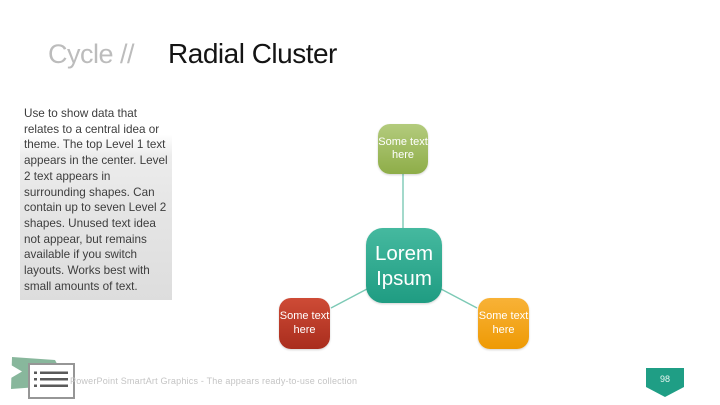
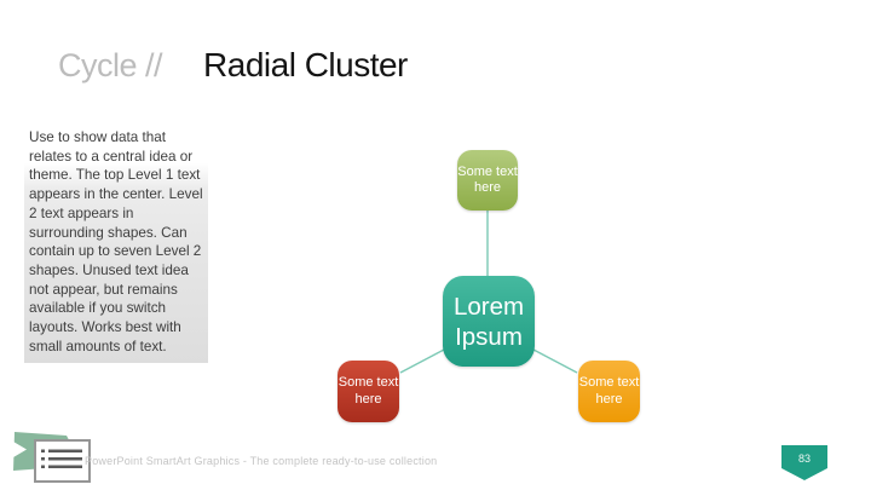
  Cycle //
  Radial Cluster
  Use to show data that relates to a central idea or theme. The top Level 1 text appears in the center. Level 2 text appears in surrounding shapes. Can contain up to seven Level 2 shapes. Unused text idea not appear, but remains available if you switch layouts. Works best with small amounts of text.
  Lorem Ipsum
  Some text here
  Some text here
  Some text here
- PowerPoint SmartArt Graphics - The appears ready-to-use collection
+ PowerPoint SmartArt Graphics - The complete ready-to-use collection
- 98
+ 83
